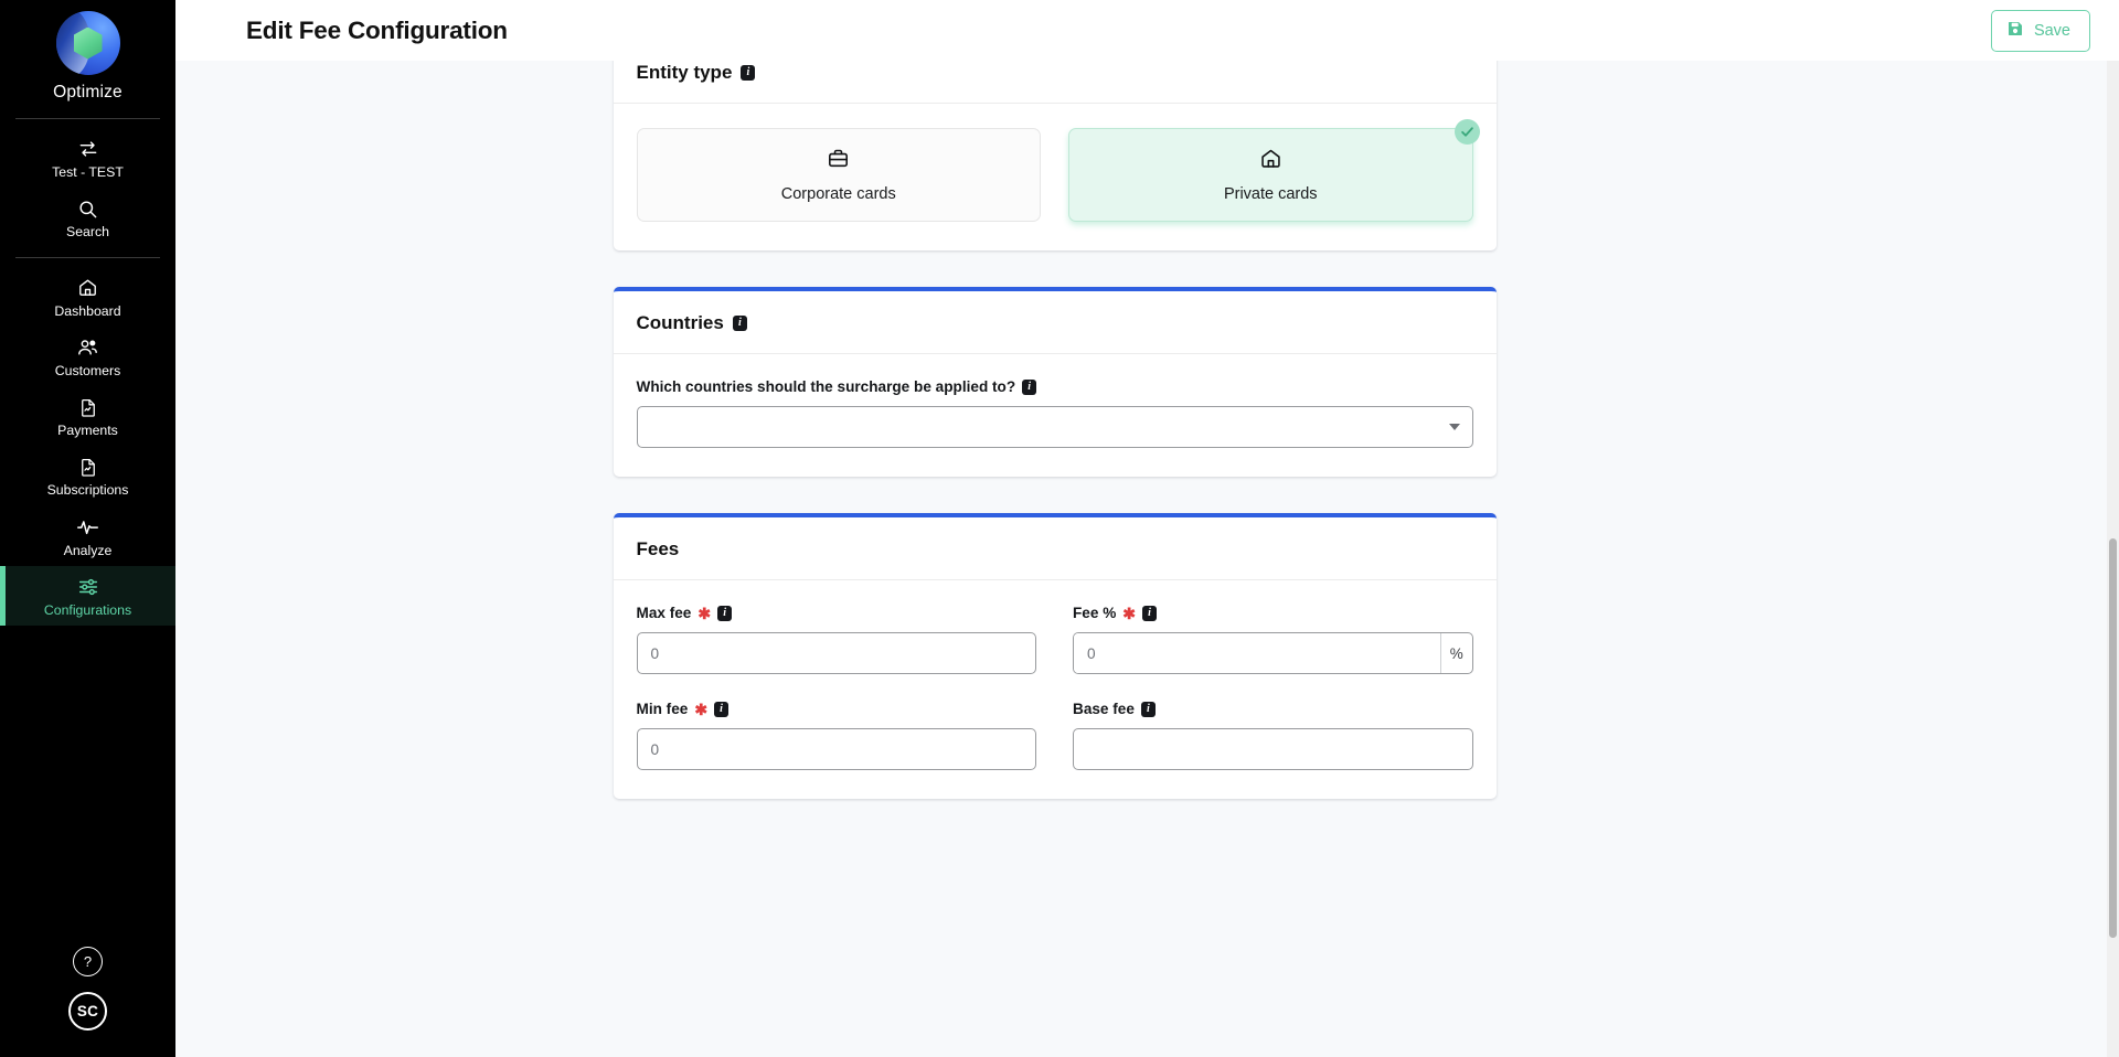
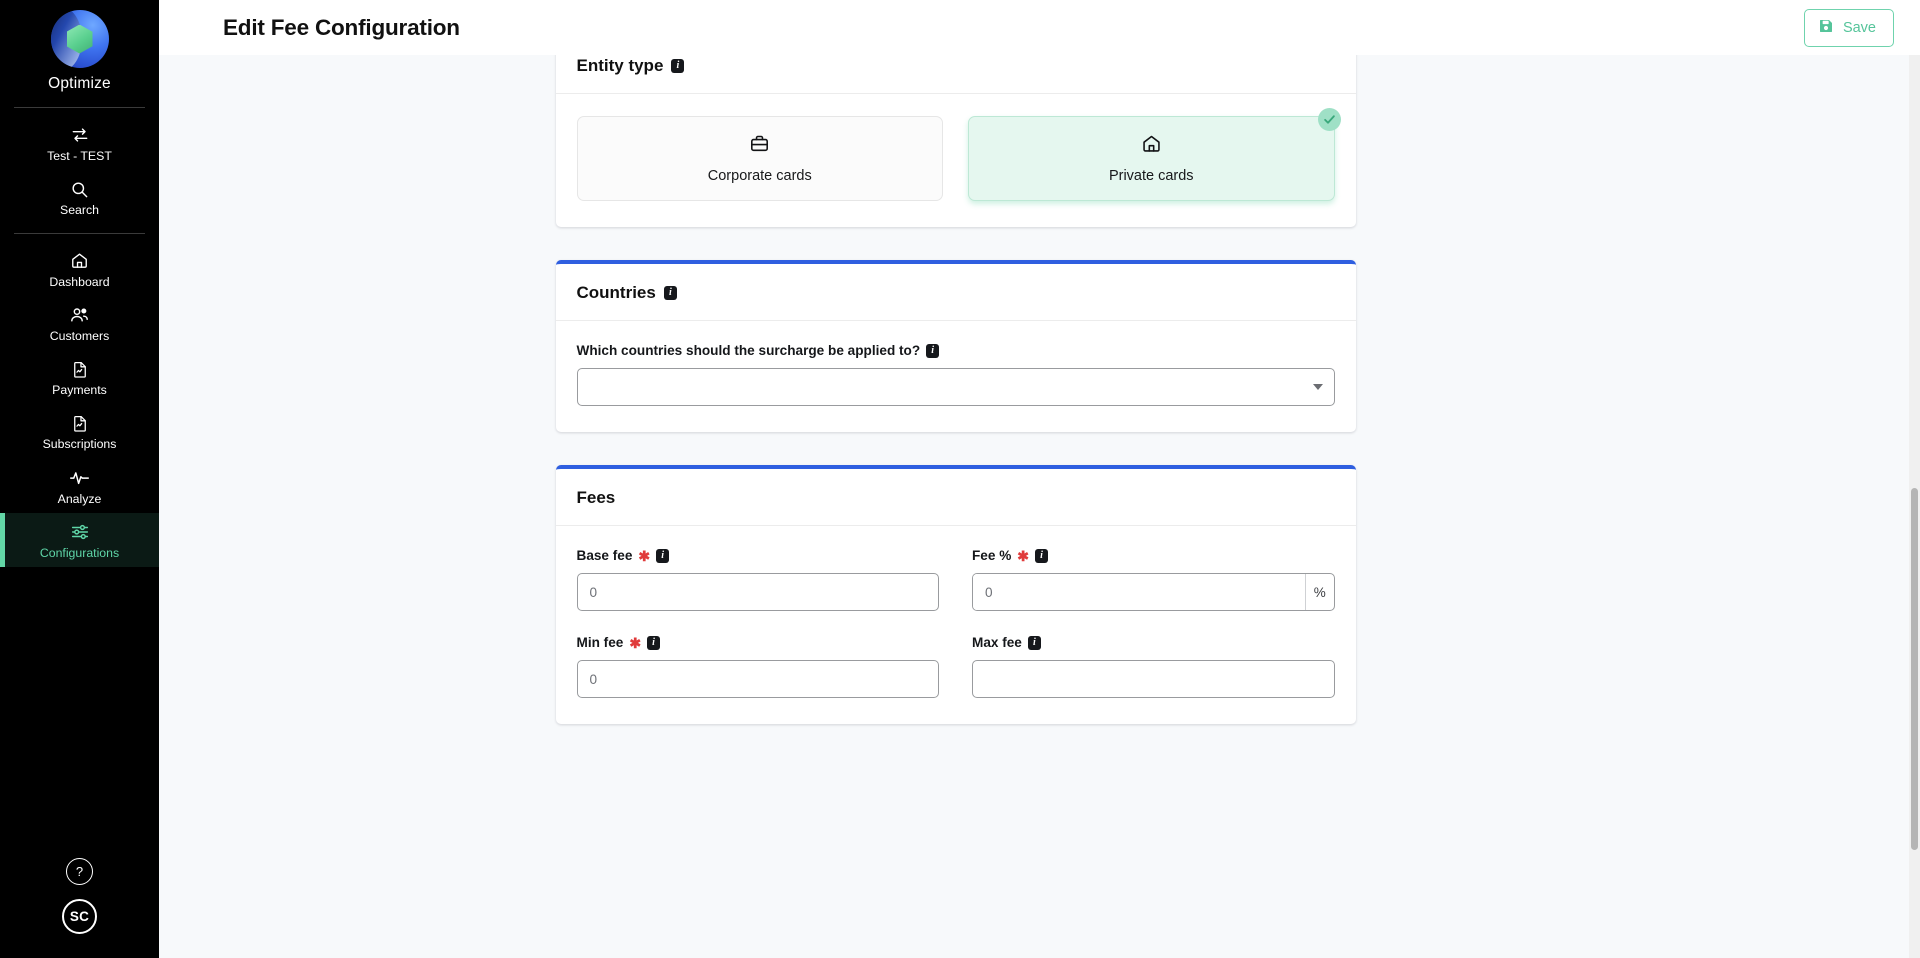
  Optimize
  Test - TEST
  Search
  Dashboard
  Customers
  Payments
  Subscriptions
  Analyze
  Configurations
  ?
  SC
  Edit Fee Configuration
  Save
  Entity type
  i
  Corporate cards
  Private cards
  Countries
  i
  Which countries should the surcharge be applied to?
  i
  Fees
- Max fee
+ Base fee
  ✱
  i
  0
  Fee %
  ✱
  i
  0
  %
  Min fee
  ✱
  i
  0
- Base fee
+ Max fee
  i
